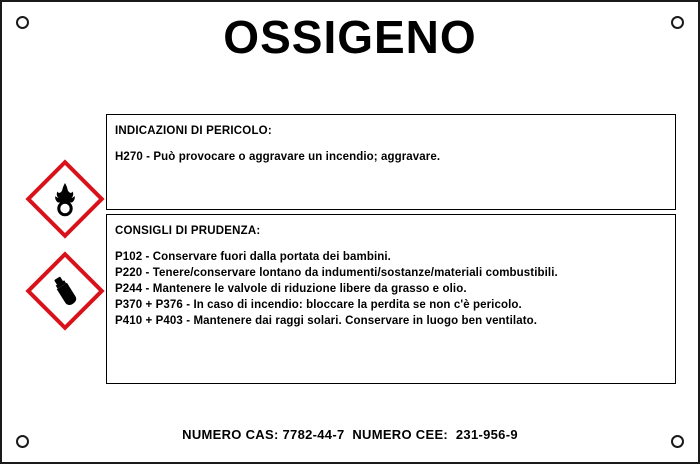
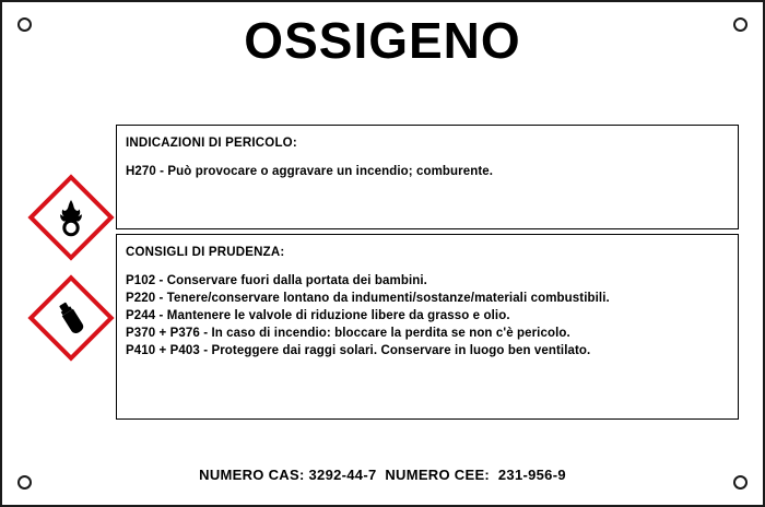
  OSSIGENO
  INDICAZIONI DI PERICOLO:
- H270 - Può provocare o aggravare un incendio; aggravare.
+ H270 - Può provocare o aggravare un incendio; comburente.
  CONSIGLI DI PRUDENZA:
  P102 - Conservare fuori dalla portata dei bambini.
  P220 - Tenere/conservare lontano da indumenti/sostanze/materiali combustibili.
  P244 - Mantenere le valvole di riduzione libere da grasso e olio.
  P370 + P376 - In caso di incendio: bloccare la perdita se non c'è pericolo.
- P410 + P403 - Mantenere dai raggi solari. Conservare in luogo ben ventilato.
+ P410 + P403 - Proteggere dai raggi solari. Conservare in luogo ben ventilato.
- NUMERO CAS: 7782-44-7 NUMERO CEE: 231-956-9
+ NUMERO CAS: 3292-44-7 NUMERO CEE: 231-956-9
